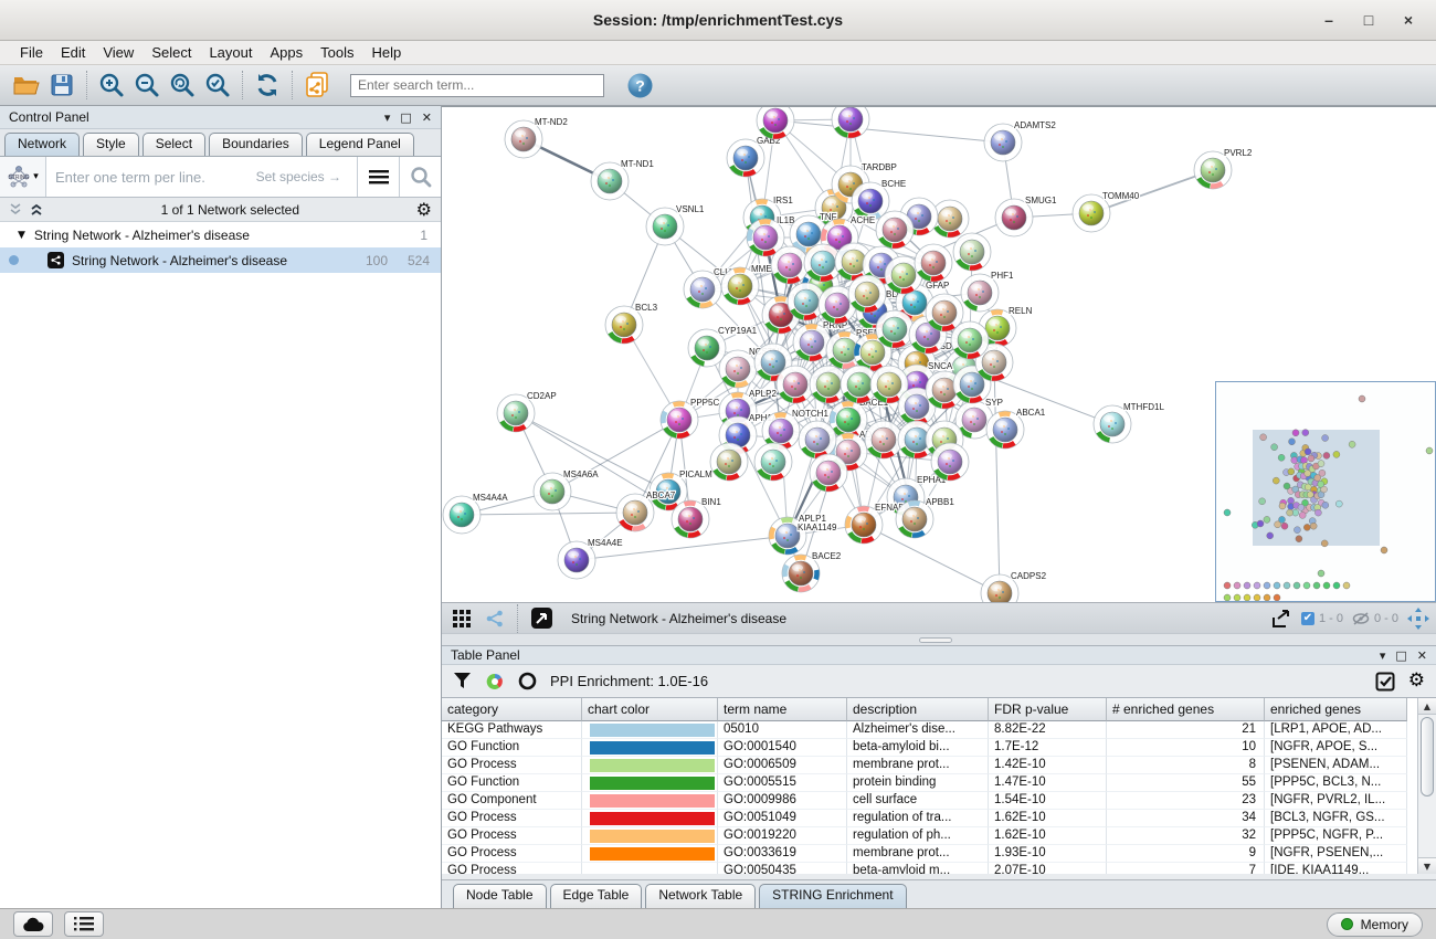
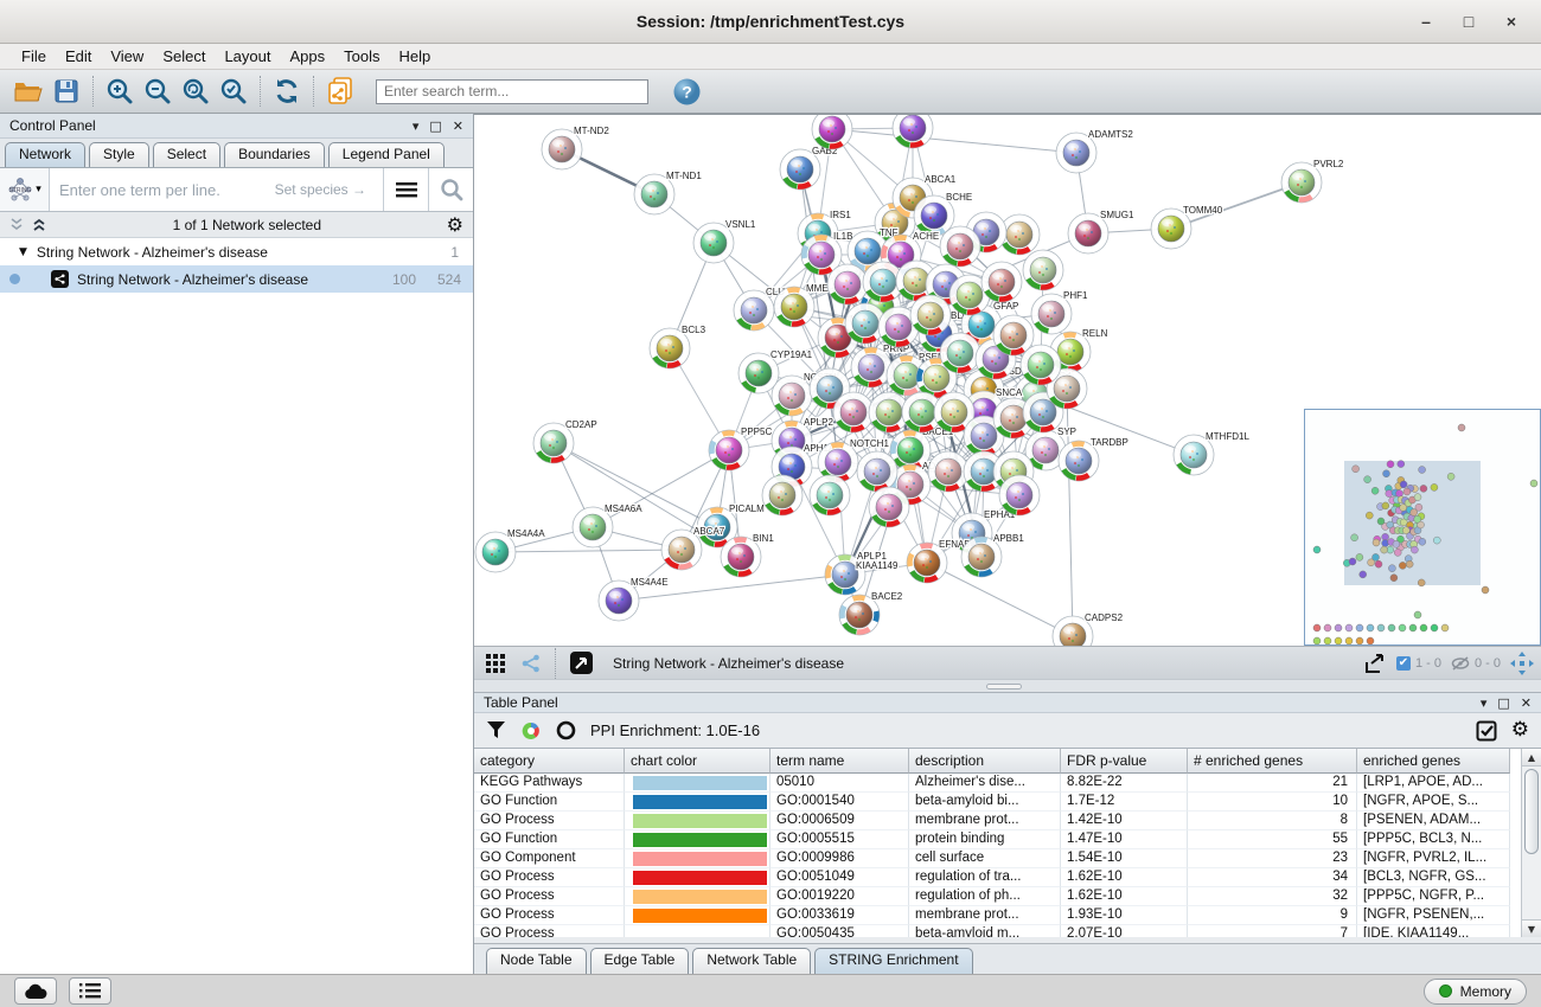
  Session: /tmp/enrichmentTest.cys
  –
  □
  ×
  File
  Edit
  View
  Select
  Layout
  Apps
  Tools
  Help
  Enter search term...
  ?
  Control Panel
  ▾
  □
  ✕
  Network
  Style
  Select
  Boundaries
  Legend Panel
  ▾
  Enter one term per line.
  Set species →
  1 of 1 Network selected
  ⚙
  ▼
  String Network - Alzheimer's disease
  1
  String Network - Alzheimer's disease
  100
  524
  MT-ND2
  MT-ND1
  VSNL1
  GAB2
  ADAMTS2
  SMUG1
  TOMM40
  PVRL2
  PHF1
  RELN
  MTHFD1L
  SYP
- ABCA1
+ TARDBP
  CD2AP
  MS4A6A
  MS4A4A
  MS4A4E
  CADPS2
  BACE2
  IRS1
- TARDBP
+ ABCA1
  BCHE
  IL1B
  TNF
  ACHE
  MME
  BCL3
  GFAP
  PRNP
  CYP19A1
  SNCA
  PPP5C
  APLP2
  NOTCH1
  EPHA1
  EFNA
  APLP1
  KIAA1149
  APBB1
  PICALM
  BIN1
  ABCA7
  String Network - Alzheimer's disease
  ✔
  1 - 0
  0 - 0
  Table Panel
  ▾
  □
  ✕
  PPI Enrichment: 1.0E-16
  ⚙
  category
  chart color
  term name
  description
  FDR p-value
  # enriched genes
  enriched genes
  KEGG Pathways
  05010
  Alzheimer's dise...
  8.82E-22
  21
  [LRP1, APOE, AD...
  GO Function
  GO:0001540
  beta-amyloid bi...
  1.7E-12
  10
  [NGFR, APOE, S...
  GO Process
  GO:0006509
  membrane prot...
  1.42E-10
  8
  [PSENEN, ADAM...
  GO Function
  GO:0005515
  protein binding
  1.47E-10
  55
  [PPP5C, BCL3, N...
  GO Component
  GO:0009986
  cell surface
  1.54E-10
  23
  [NGFR, PVRL2, IL...
  GO Process
  GO:0051049
  regulation of tra...
  1.62E-10
  34
  [BCL3, NGFR, GS...
  GO Process
  GO:0019220
  regulation of ph...
  1.62E-10
  32
  [PPP5C, NGFR, P...
  GO Process
  GO:0033619
  membrane prot...
  1.93E-10
  9
  [NGFR, PSENEN,...
  GO Process
  GO:0050435
  beta-amyloid m...
  2.07E-10
  7
  [IDE, KIAA1149...
  ▲
  ▼
  Node Table
  Edge Table
  Network Table
  STRING Enrichment
  Memory
